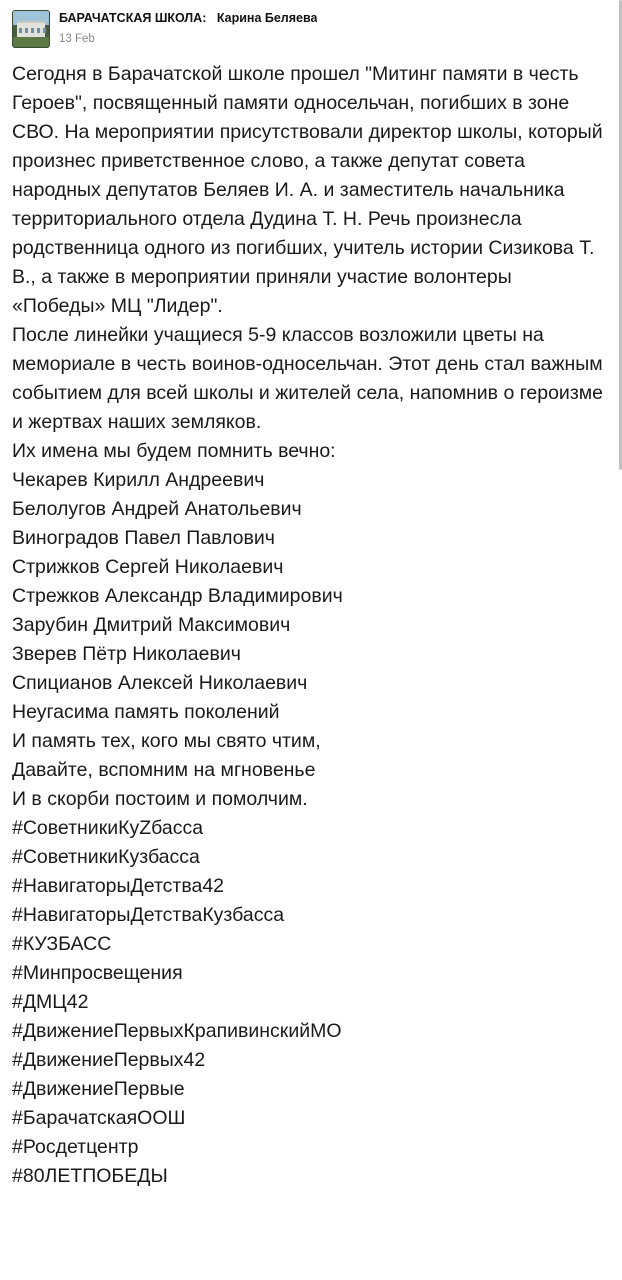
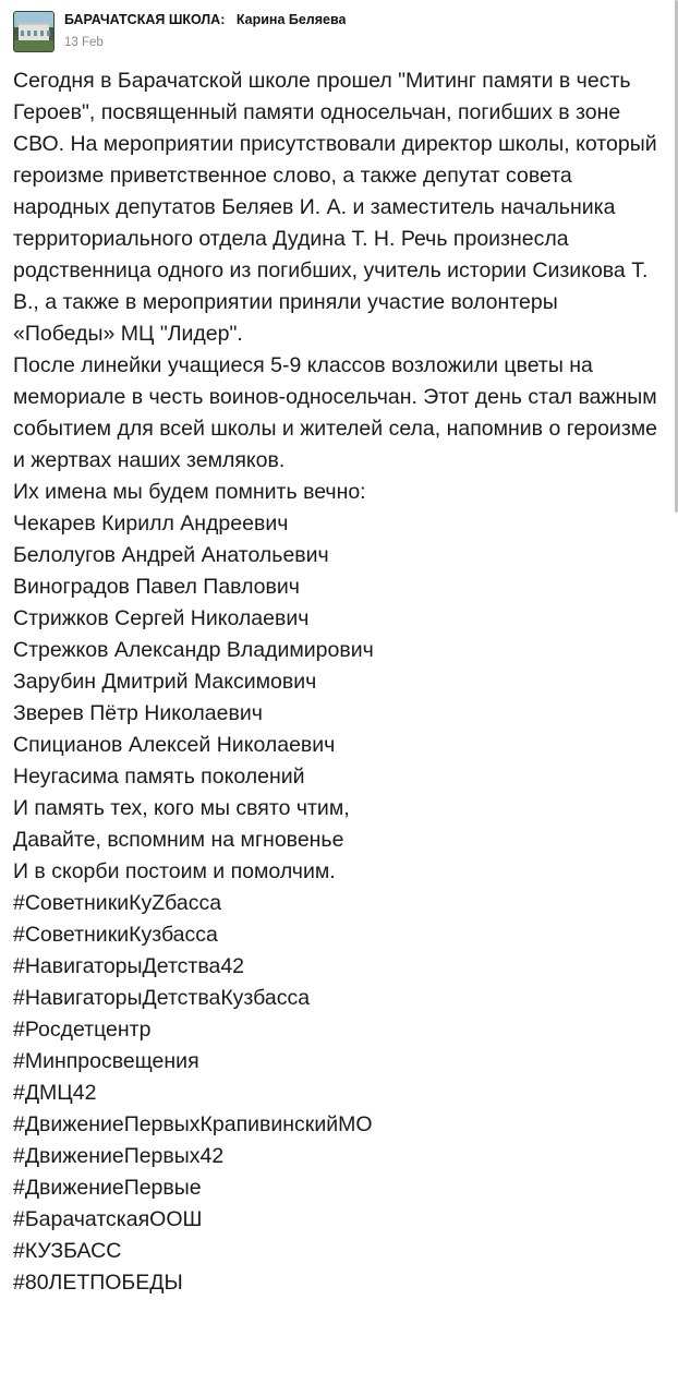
  БАРАЧАТСКАЯ ШКОЛА: Карина Беляева
  13 Feb
- Сегодня в Барачатской школе прошел "Митинг памяти в честь Героев", посвященный памяти односельчан, погибших в зоне СВО. На мероприятии присутствовали директор школы, который произнес приветственное слово, а также депутат совета народных депутатов Беляев И. А. и заместитель начальника территориального отдела Дудина Т. Н. Речь произнесла родственница одного из погибших, учитель истории Сизикова Т. В., а также в мероприятии приняли участие волонтеры «Победы» МЦ "Лидер".
+ Сегодня в Барачатской школе прошел "Митинг памяти в честь Героев", посвященный памяти односельчан, погибших в зоне СВО. На мероприятии присутствовали директор школы, который героизме приветственное слово, а также депутат совета народных депутатов Беляев И. А. и заместитель начальника территориального отдела Дудина Т. Н. Речь произнесла родственница одного из погибших, учитель истории Сизикова Т. В., а также в мероприятии приняли участие волонтеры «Победы» МЦ "Лидер".
  После линейки учащиеся 5-9 классов возложили цветы на мемориале в честь воинов-односельчан. Этот день стал важным событием для всей школы и жителей села, напомнив о героизме и жертвах наших земляков.
  Их имена мы будем помнить вечно:
  Чекарев Кирилл Андреевич
  Белолугов Андрей Анатольевич
  Виноградов Павел Павлович
  Стрижков Сергей Николаевич
  Стрежков Александр Владимирович
  Зарубин Дмитрий Максимович
  Зверев Пётр Николаевич
  Спицианов Алексей Николаевич
  Неугасима память поколений
  И память тех, кого мы свято чтим,
  Давайте, вспомним на мгновенье
  И в скорби постоим и помолчим.
  #СоветникиКуZбасса
  #СоветникиКузбасса
  #НавигаторыДетства42
  #НавигаторыДетстваКузбасса
- #КУЗБАСС
+ #Росдетцентр
  #Минпросвещения
  #ДМЦ42
  #ДвижениеПервыхКрапивинскийМО
  #ДвижениеПервых42
  #ДвижениеПервые
  #БарачатскаяООШ
- #Росдетцентр
+ #КУЗБАСС
  #80ЛЕТПОБЕДЫ
